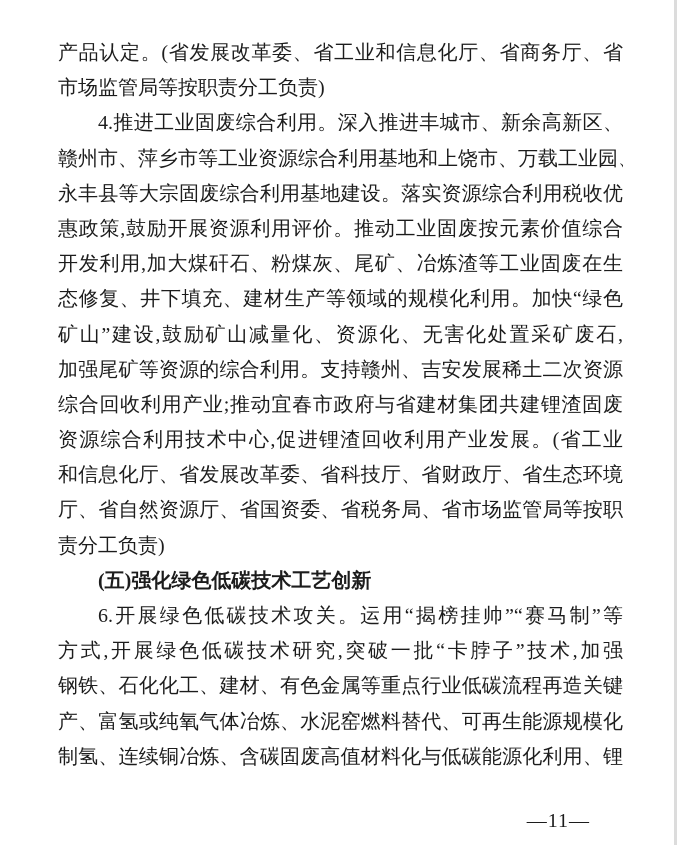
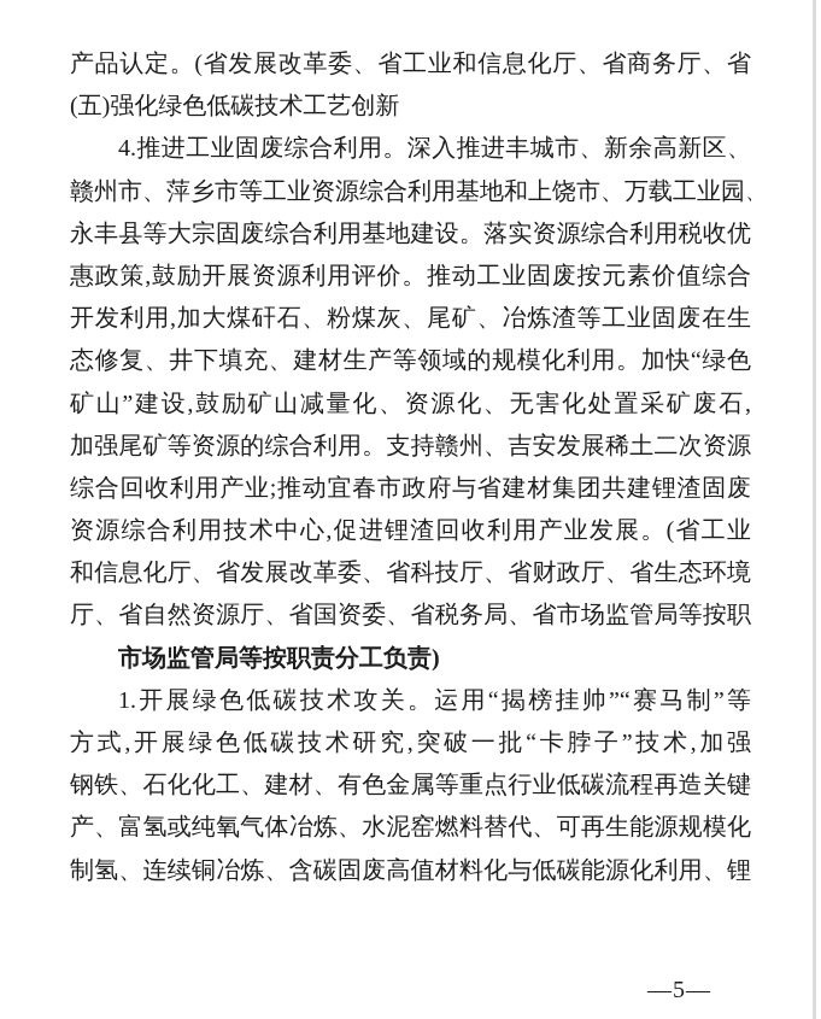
  产品认定。(省发展改革委、省工业和信息化厅、省商务厅、省
- 市场监管局等按职责分工负责)
+ (五)强化绿色低碳技术工艺创新
  4.推进工业固废综合利用。深入推进丰城市、新余高新区、
  赣州市、萍乡市等工业资源综合利用基地和上饶市、万载工业园
  永丰县等大宗固废综合利用基地建设。落实资源综合利用税收优
  惠政策,鼓励开展资源利用评价。推动工业固废按元素价值综合
  开发利用,加大煤矸石、粉煤灰、尾矿、冶炼渣等工业固废在生
  态修复、井下填充、建材生产等领域的规模化利用。加快“绿色
  矿山”建设,鼓励矿山减量化、资源化、无害化处置采矿废石,
  加强尾矿等资源的综合利用。支持赣州、吉安发展稀土二次资源
  综合回收利用产业;推动宜春市政府与省建材集团共建锂渣固废
  资源综合利用技术中心,促进锂渣回收利用产业发展。(省工业
  和信息化厅、省发展改革委、省科技厅、省财政厅、省生态环境
  厅、省自然资源厅、省国资委、省税务局、省市场监管局等按职
- 责分工负责)
- (五)强化绿色低碳技术工艺创新
+ 市场监管局等按职责分工负责)
- 6.开展绿色低碳技术攻关。运用“揭榜挂帅”“赛马制”等
+ 1.开展绿色低碳技术攻关。运用“揭榜挂帅”“赛马制”等
  方式,开展绿色低碳技术研究,突破一批“卡脖子”技术,加强
  钢铁、石化化工、建材、有色金属等重点行业低碳流程再造关键
  产、富氢或纯氧气体冶炼、水泥窑燃料替代、可再生能源规模化
  制氢、连续铜冶炼、含碳固废高值材料化与低碳能源化利用、锂
- —11—
+ —5—
